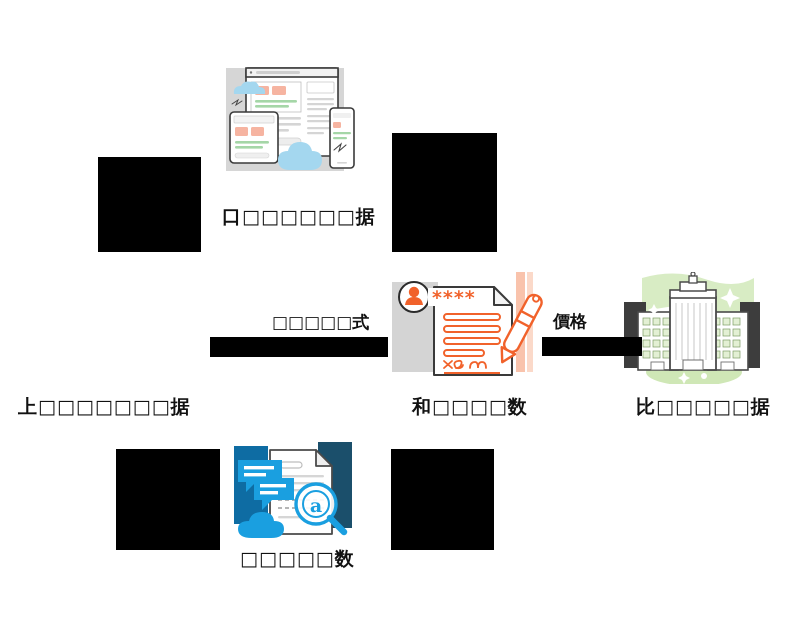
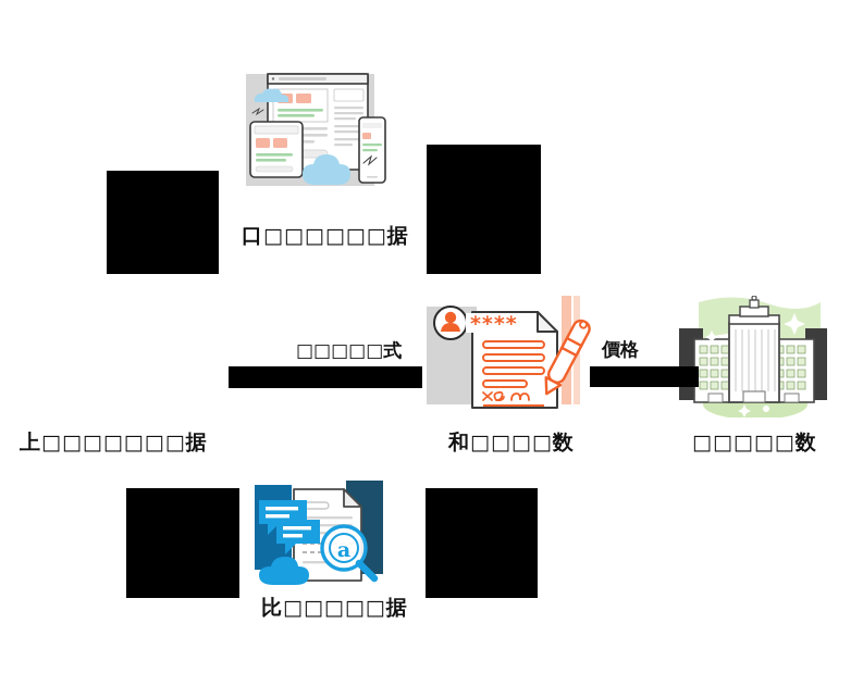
  口□□□□□□据
  ****
  □□□□□式
  價格
  上□□□□□□□据
  和□□□□数
- 比□□□□□据
+ □□□□□数
  a
- □□□□□数
+ 比□□□□□据
